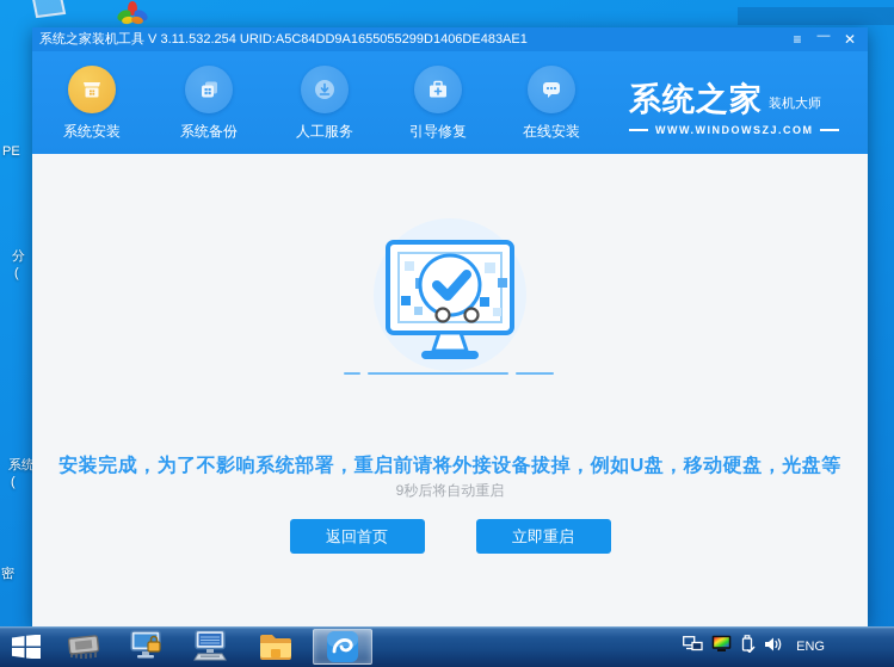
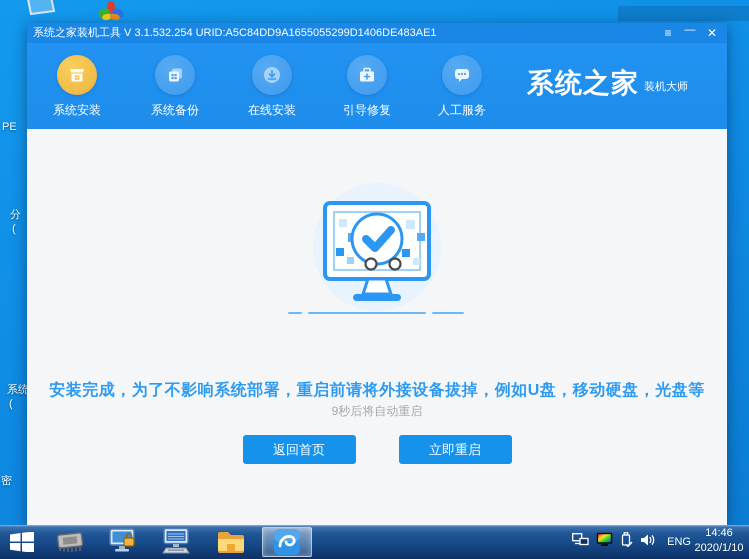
  PE
  分
  (
  系统
  (
  密
- 系统之家装机工具 V 3.11.532.254 URID:A5C84DD9A1655055299D1406DE483AE1
+ 系统之家装机工具 V 3.1.532.254 URID:A5C84DD9A1655055299D1406DE483AE1
  ≡
  —
  ✕
  系统安装
  系统备份
- 人工服务
+ 在线安装
  引导修复
- 在线安装
+ 人工服务
  系统之家
  装机大师
- WWW.WINDOWSZJ.COM
  安装完成，为了不影响系统部署，重启前请将外接设备拔掉，例如U盘，移动硬盘，光盘等
  9秒后将自动重启
  返回首页
  立即重启
  ENG
+ 14:46
+ 2020/1/10
